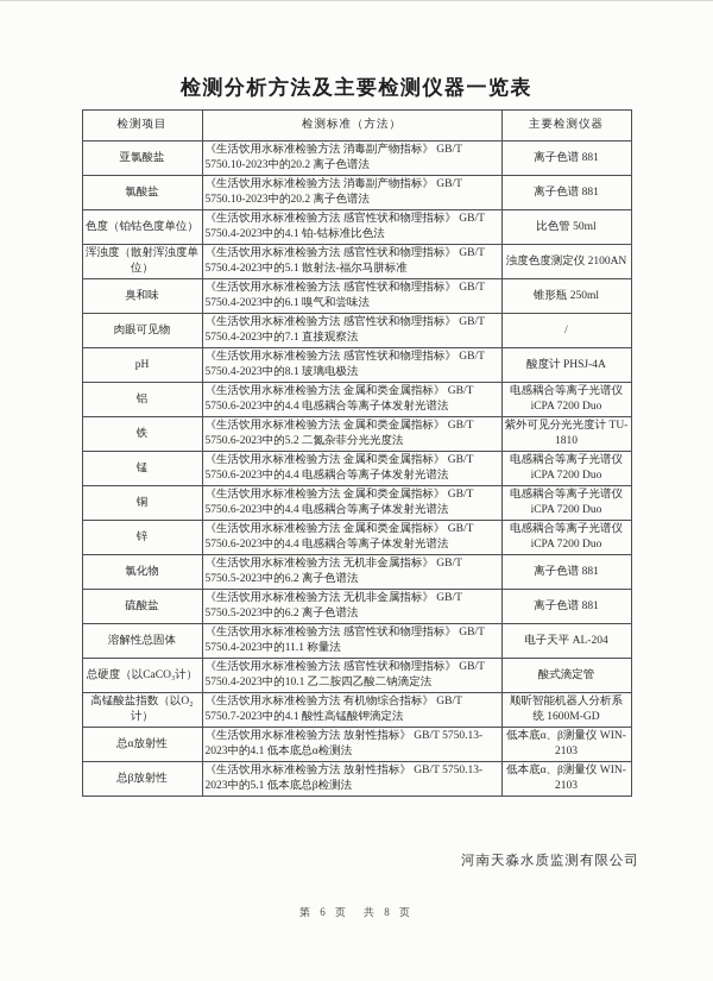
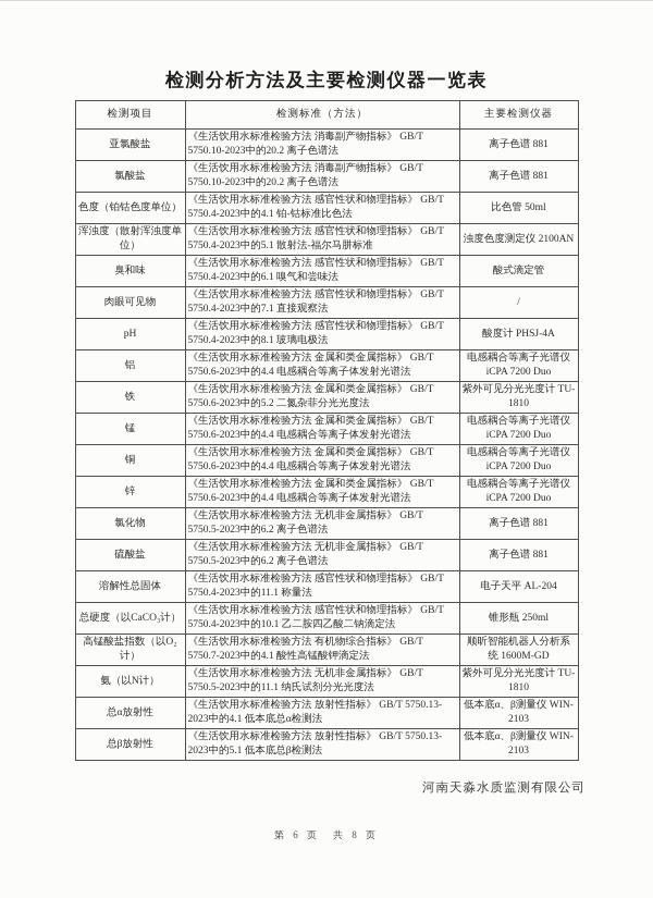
  检测分析方法及主要检测仪器一览表
  检测项目	检测标准（方法）	主要检测仪器
  亚氯酸盐	《生活饮用水标准检验方法 消毒副产物指标》 GB/T 5750.10-2023中的20.2 离子色谱法	离子色谱 881
  氯酸盐	《生活饮用水标准检验方法 消毒副产物指标》 GB/T 5750.10-2023中的20.2 离子色谱法	离子色谱 881
  色度（铂钴色度单位）	《生活饮用水标准检验方法 感官性状和物理指标》 GB/T 5750.4-2023中的4.1 铂-钴标准比色法	比色管 50ml
  浑浊度（散射浑浊度单位）	《生活饮用水标准检验方法 感官性状和物理指标》 GB/T 5750.4-2023中的5.1 散射法-福尔马肼标准	浊度色度测定仪 2100AN
- 臭和味	《生活饮用水标准检验方法 感官性状和物理指标》 GB/T 5750.4-2023中的6.1 嗅气和尝味法	锥形瓶 250ml
+ 臭和味	《生活饮用水标准检验方法 感官性状和物理指标》 GB/T 5750.4-2023中的6.1 嗅气和尝味法	酸式滴定管
  肉眼可见物	《生活饮用水标准检验方法 感官性状和物理指标》 GB/T 5750.4-2023中的7.1 直接观察法	/
  pH	《生活饮用水标准检验方法 感官性状和物理指标》 GB/T 5750.4-2023中的8.1 玻璃电极法	酸度计 PHSJ-4A
  铝	《生活饮用水标准检验方法 金属和类金属指标》 GB/T 5750.6-2023中的4.4 电感耦合等离子体发射光谱法	电感耦合等离子光谱仪 iCPA 7200 Duo
  铁	《生活饮用水标准检验方法 金属和类金属指标》 GB/T 5750.6-2023中的5.2 二氮杂菲分光光度法	紫外可见分光光度计 TU-1810
  锰	《生活饮用水标准检验方法 金属和类金属指标》 GB/T 5750.6-2023中的4.4 电感耦合等离子体发射光谱法	电感耦合等离子光谱仪 iCPA 7200 Duo
  铜	《生活饮用水标准检验方法 金属和类金属指标》 GB/T 5750.6-2023中的4.4 电感耦合等离子体发射光谱法	电感耦合等离子光谱仪 iCPA 7200 Duo
  锌	《生活饮用水标准检验方法 金属和类金属指标》 GB/T 5750.6-2023中的4.4 电感耦合等离子体发射光谱法	电感耦合等离子光谱仪 iCPA 7200 Duo
  氯化物	《生活饮用水标准检验方法 无机非金属指标》 GB/T 5750.5-2023中的6.2 离子色谱法	离子色谱 881
  硫酸盐	《生活饮用水标准检验方法 无机非金属指标》 GB/T 5750.5-2023中的6.2 离子色谱法	离子色谱 881
  溶解性总固体	《生活饮用水标准检验方法 感官性状和物理指标》 GB/T 5750.4-2023中的11.1 称量法	电子天平 AL-204
- 总硬度（以CaCO₃计）	《生活饮用水标准检验方法 感官性状和物理指标》 GB/T 5750.4-2023中的10.1 乙二胺四乙酸二钠滴定法	酸式滴定管
+ 总硬度（以CaCO₃计）	《生活饮用水标准检验方法 感官性状和物理指标》 GB/T 5750.4-2023中的10.1 乙二胺四乙酸二钠滴定法	锥形瓶 250ml
  高锰酸盐指数（以O₂计）	《生活饮用水标准检验方法 有机物综合指标》 GB/T 5750.7-2023中的4.1 酸性高锰酸钾滴定法	顺昕智能机器人分析系统 1600M-GD
+ 氨（以N计）	《生活饮用水标准检验方法 无机非金属指标》 GB/T 5750.5-2023中的11.1 纳氏试剂分光光度法	紫外可见分光光度计 TU-1810
  总α放射性	《生活饮用水标准检验方法 放射性指标》 GB/T 5750.13-2023中的4.1 低本底总α检测法	低本底α、β测量仪 WIN-2103
  总β放射性	《生活饮用水标准检验方法 放射性指标》 GB/T 5750.13-2023中的5.1 低本底总β检测法	低本底α、β测量仪 WIN-2103
  河南天淼水质监测有限公司
  第 6 页 共 8 页
